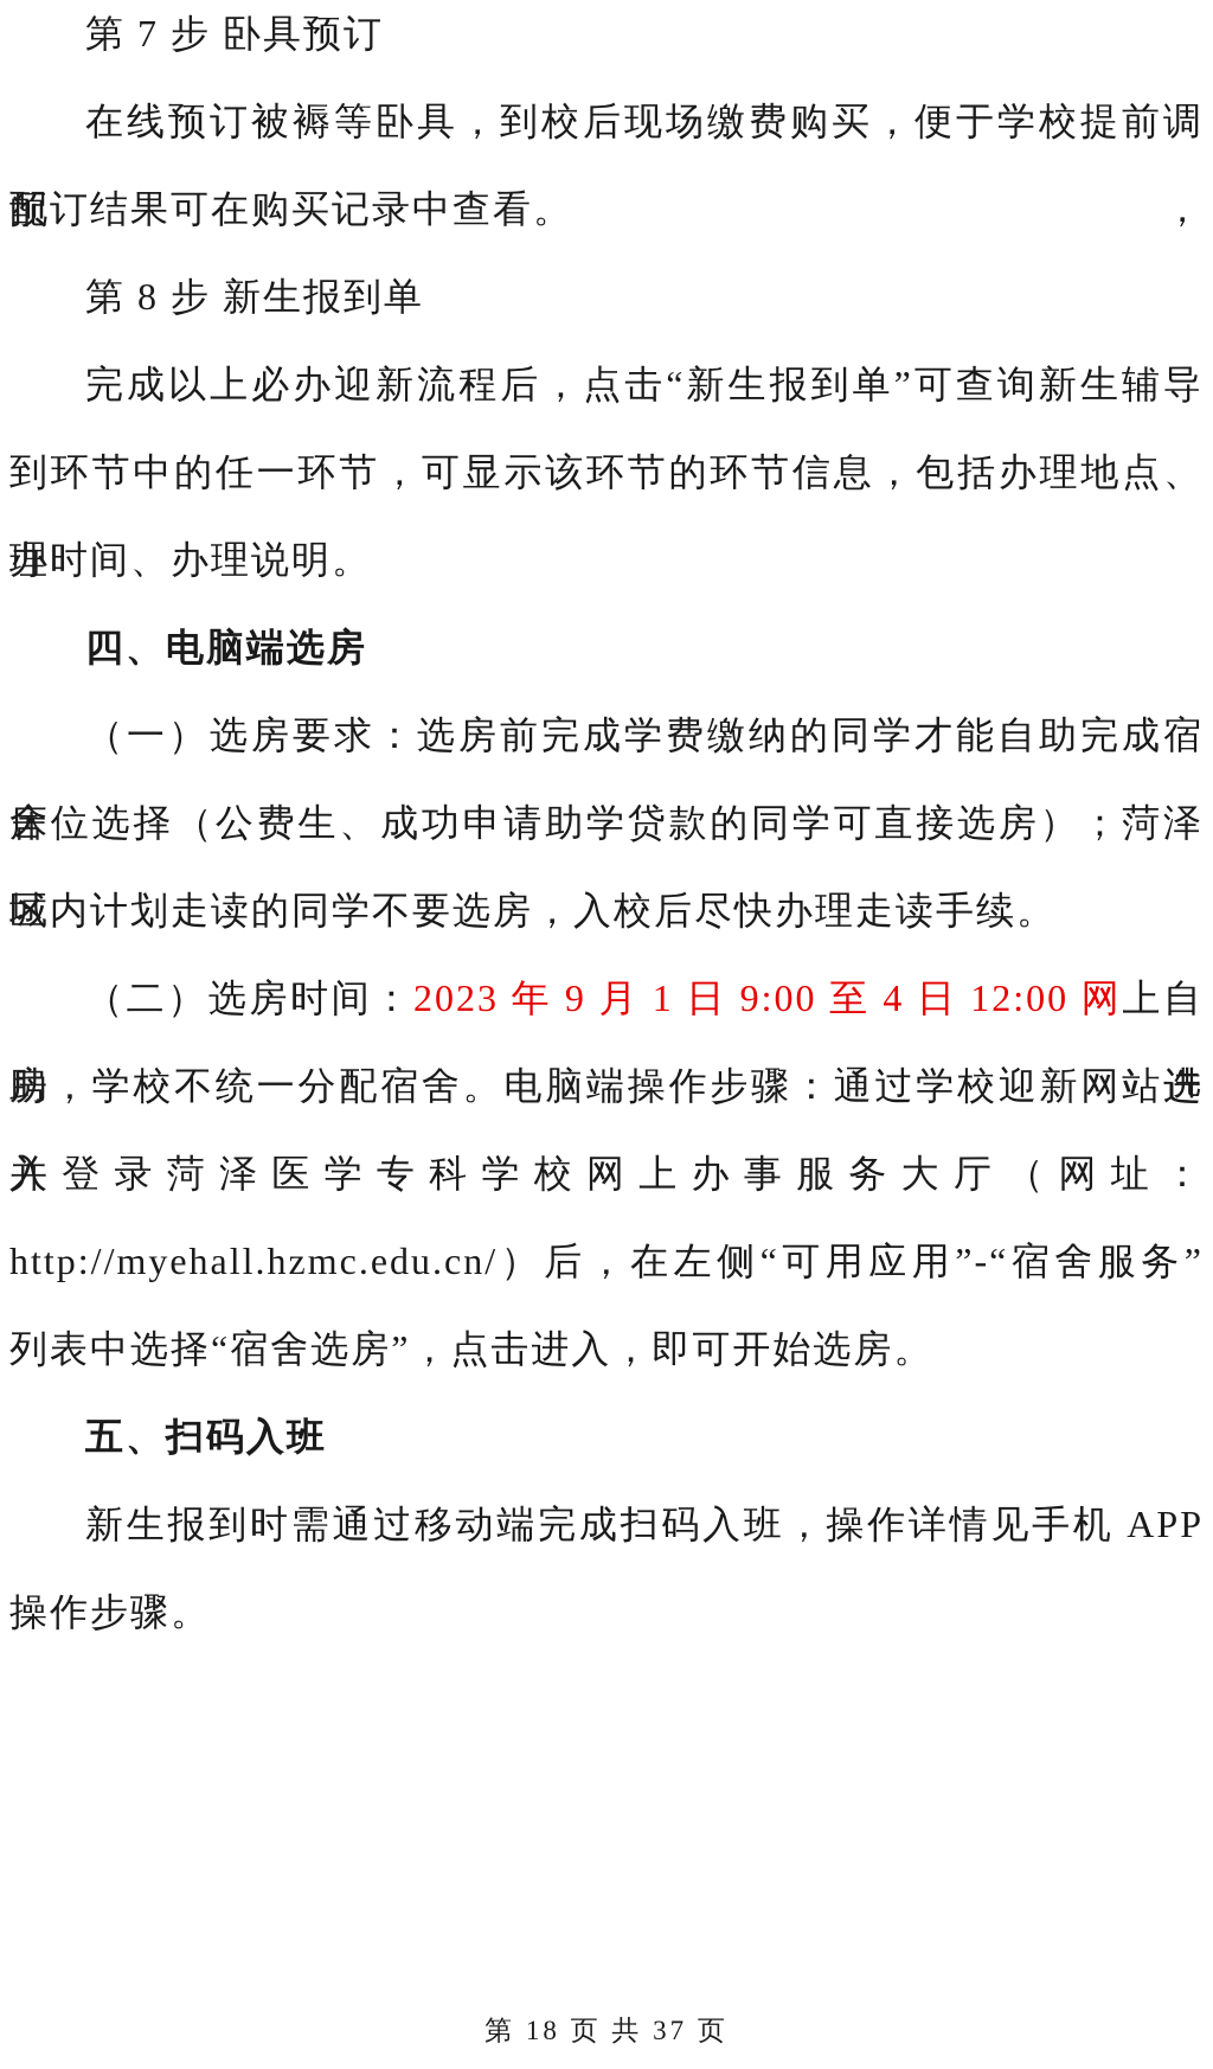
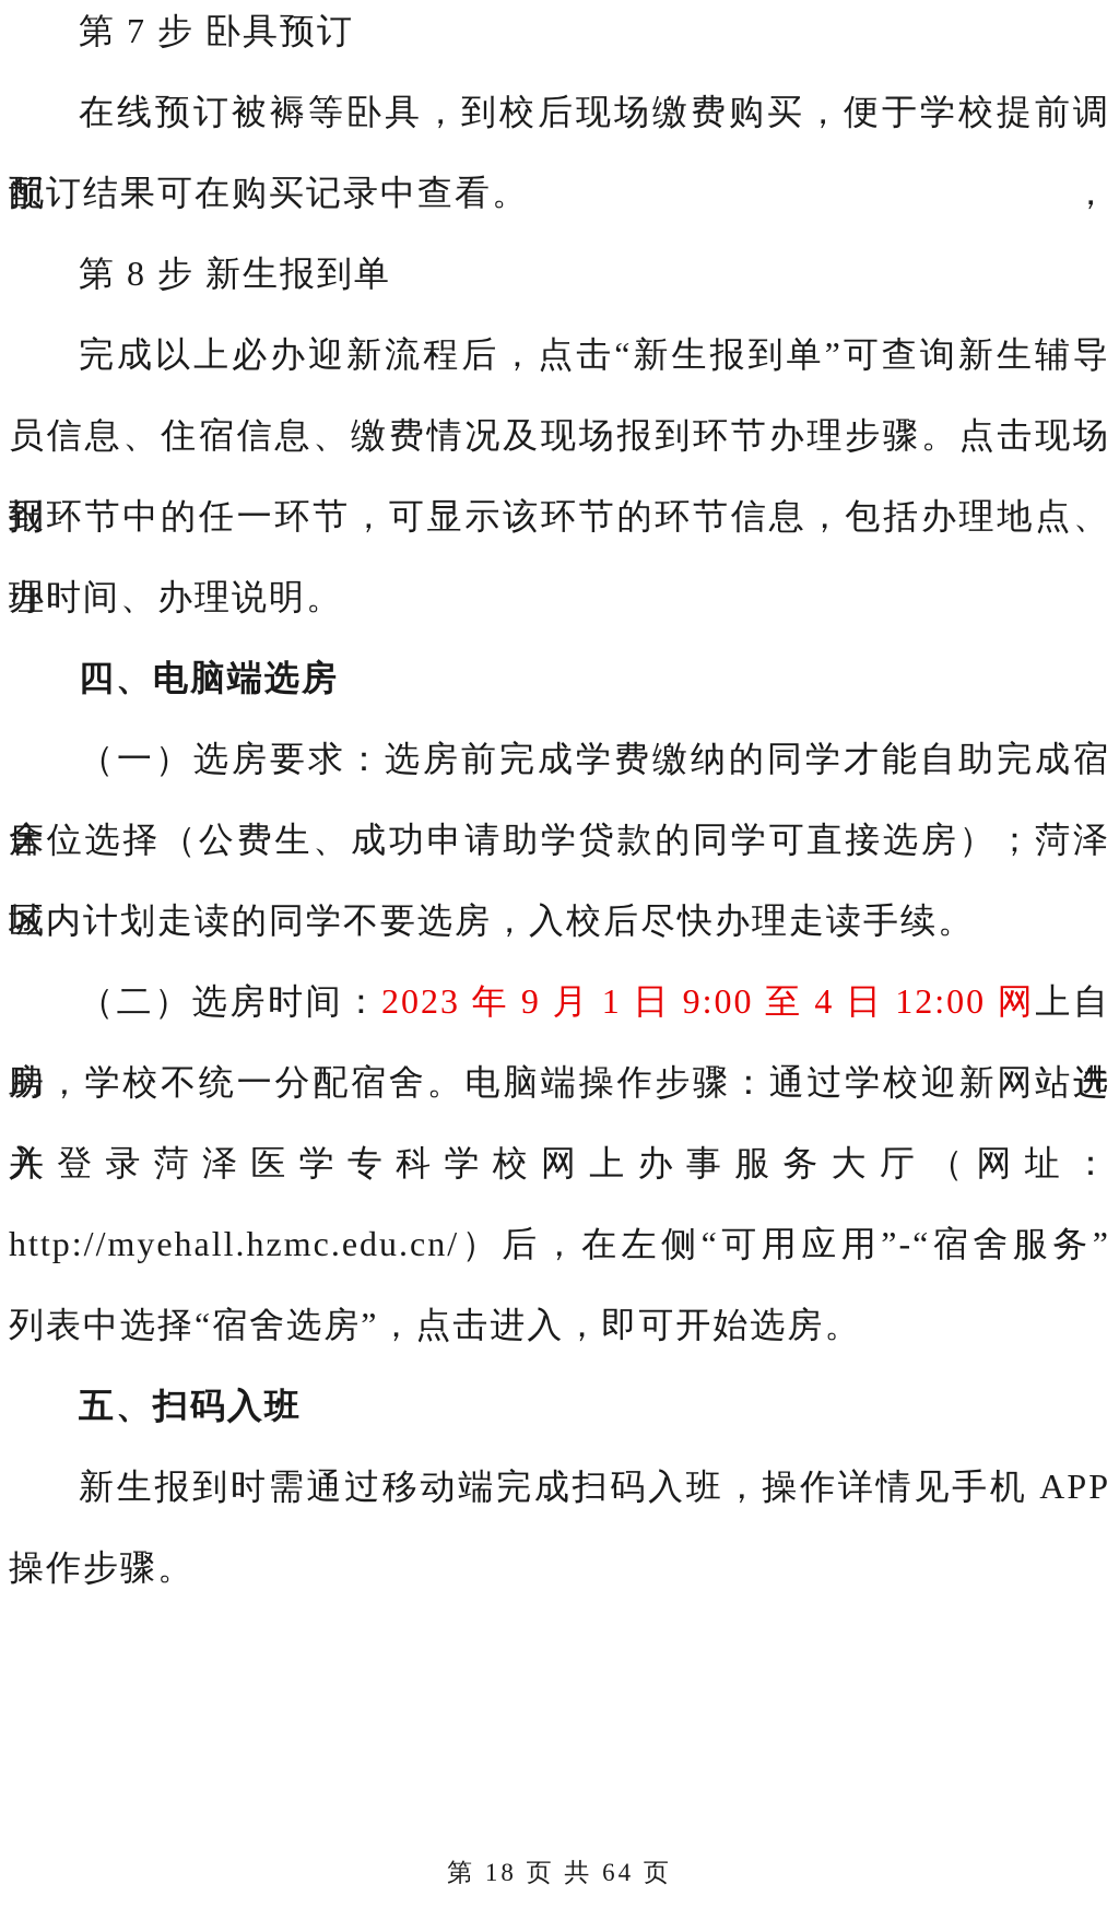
  第 7 步 卧具预订
  在线预订被褥等卧具，到校后现场缴费购买，便于学校提前调配，
  预订结果可在购买记录中查看。
  第 8 步 新生报到单
  完成以上必办迎新流程后，点击“新生报到单”可查询新生辅导
+ 员信息、住宿信息、缴费情况及现场报到环节办理步骤。点击现场报
  到环节中的任一环节，可显示该环节的环节信息，包括办理地点、办
  理时间、办理说明。
  四、电脑端选房
  （一）选房要求：选房前完成学费缴纳的同学才能自助完成宿舍
  床位选择（公费生、成功申请助学贷款的同学可直接选房）；菏泽城
  区内计划走读的同学不要选房，入校后尽快办理走读手续。
  （二）选房时间：2023 年 9 月 1 日 9:00 至 4 日 12:00 网上自助选
  房，学校不统一分配宿舍。电脑端操作步骤：通过学校迎新网站进入
  并登录菏泽医学专科学校网上办事服务大厅（网址：
  http://myehall.hzmc.edu.cn/）后，在左侧“可用应用”-“宿舍服务”
  列表中选择“宿舍选房”，点击进入，即可开始选房。
  五、扫码入班
  新生报到时需通过移动端完成扫码入班，操作详情见手机 APP
  操作步骤。
- 第 18 页 共 37 页
+ 第 18 页 共 64 页
